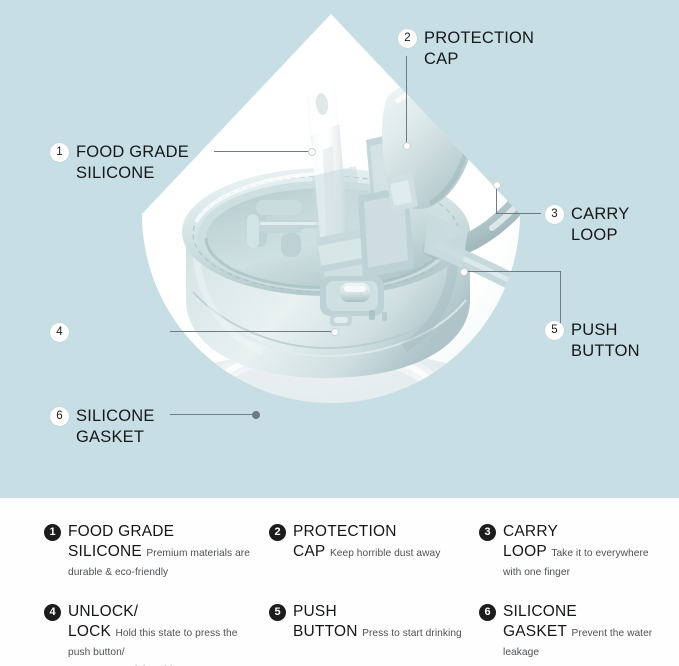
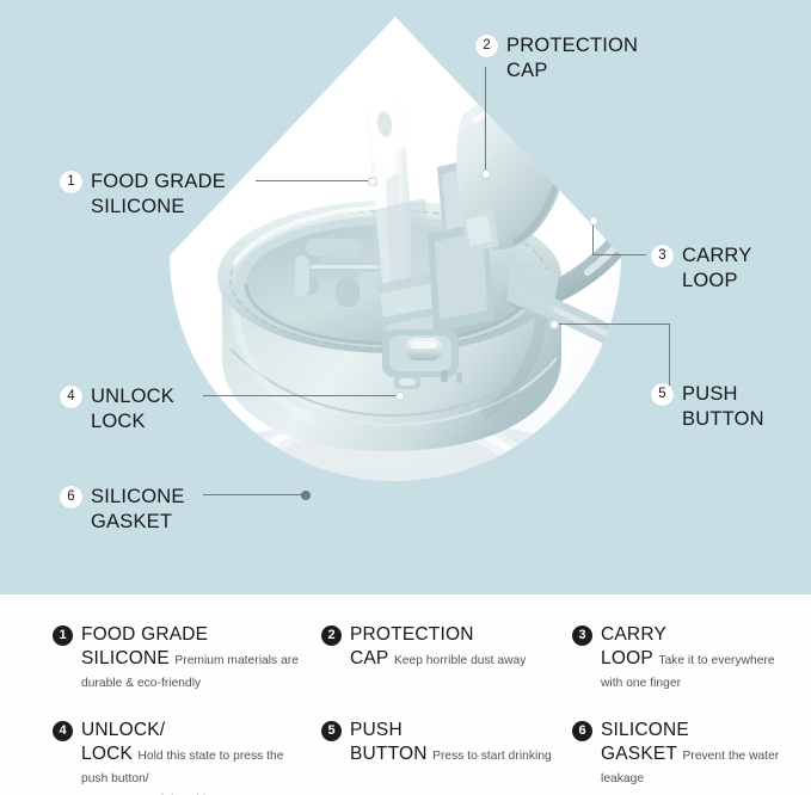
  1
  FOOD GRADE
  SILICONE
  2
  PROTECTION
  CAP
  3
  CARRY
  LOOP
  4
+ UNLOCK
+ LOCK
  5
  PUSH
  BUTTON
  6
  SILICONE
  GASKET
  1
  FOOD GRADE
  SILICONE Premium materials are
  durable & eco-friendly
  2
  PROTECTION
  CAP Keep horrible dust away
  3
  CARRY
  LOOP Take it to everywhere
  with one finger
  4
  UNLOCK/
  LOCK Hold this state to press the
  push button/
  5
  PUSH
  BUTTON Press to start drinking
  6
  SILICONE
  GASKET Prevent the water leakage
